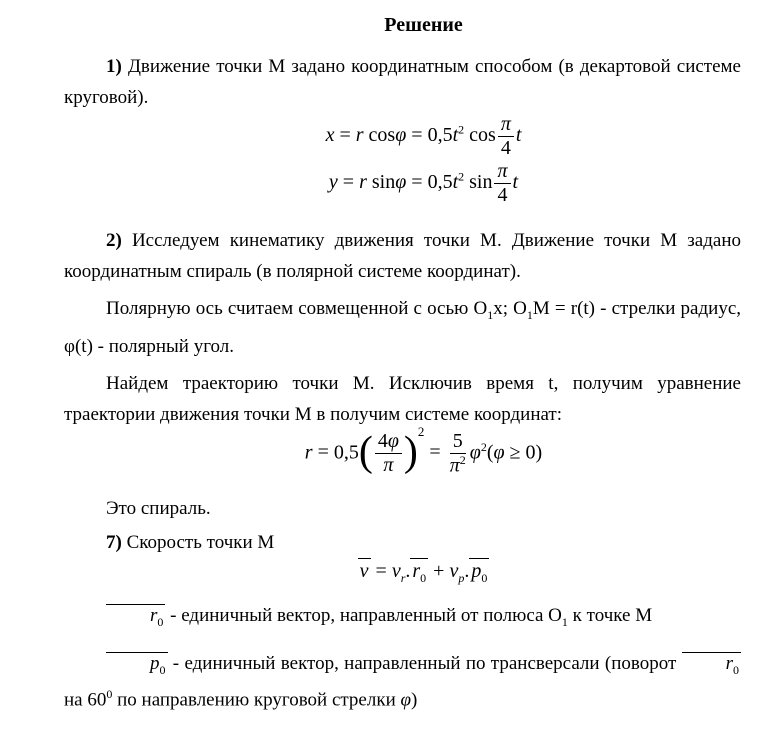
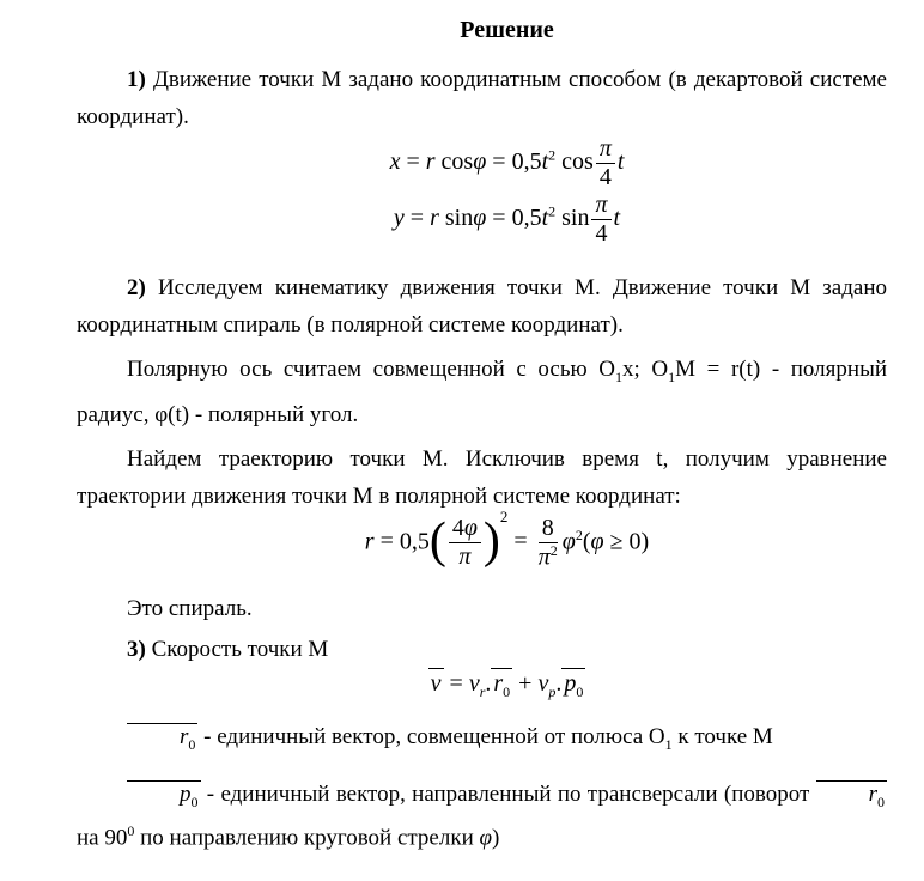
  Решение
- 1) Движение точки М задано координатным способом (в декартовой системе круговой).
+ 1) Движение точки М задано координатным способом (в декартовой системе координат).
  x = r cosφ = 0,5t2 cos
  π
  4
  t
  y = r sinφ = 0,5t2 sin
  π
  4
  t
  2) Исследуем кинематику движения точки М. Движение точки М задано координатным спираль (в полярной системе координат).
- Полярную ось считаем совмещенной с осью O1x; O1M = r(t) - стрелки радиус, φ(t) - полярный угол.
+ Полярную ось считаем совмещенной с осью O1x; O1M = r(t) - полярный радиус, φ(t) - полярный угол.
- Найдем траекторию точки М. Исключив время t, получим уравнение траектории движения точки М в получим системе координат:
+ Найдем траекторию точки М. Исключив время t, получим уравнение траектории движения точки М в полярной системе координат:
  r = 0,5(
  4φ
  π
  )2=
- 5
+ 8
  π2
  φ2(φ ≥ 0)
  Это спираль.
- 7) Скорость точки М
+ 3) Скорость точки М
  v = vr.r0+ vp.p0
- r0 - единичный вектор, направленный от полюса O1 к точке М
+ r0 - единичный вектор, совмещенной от полюса O1 к точке М
- p0 - единичный вектор, направленный по трансверсали (поворот r0 на 600 по направлению круговой стрелки φ)
+ p0 - единичный вектор, направленный по трансверсали (поворот r0 на 900 по направлению круговой стрелки φ)
